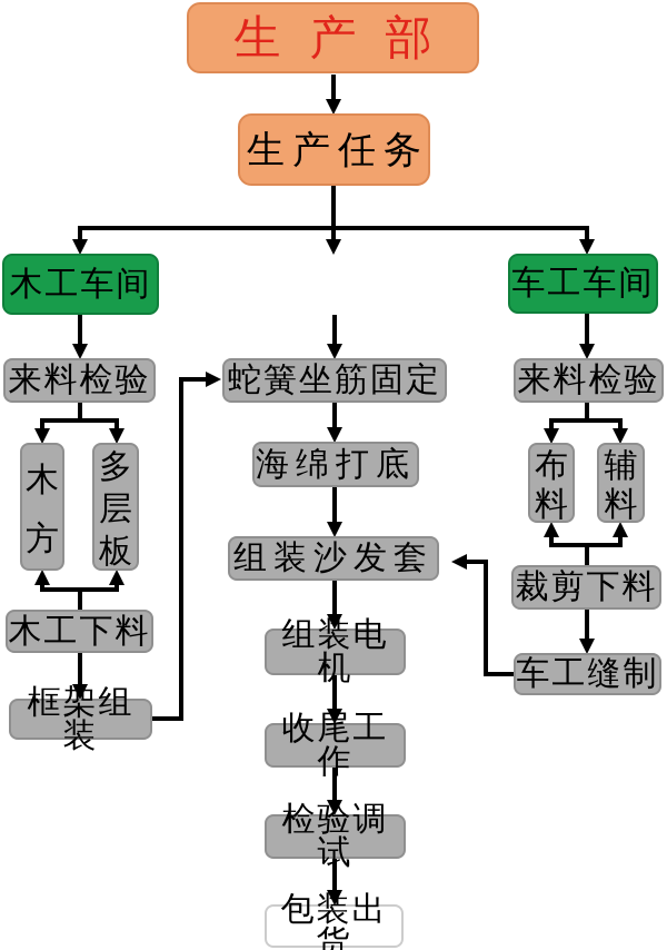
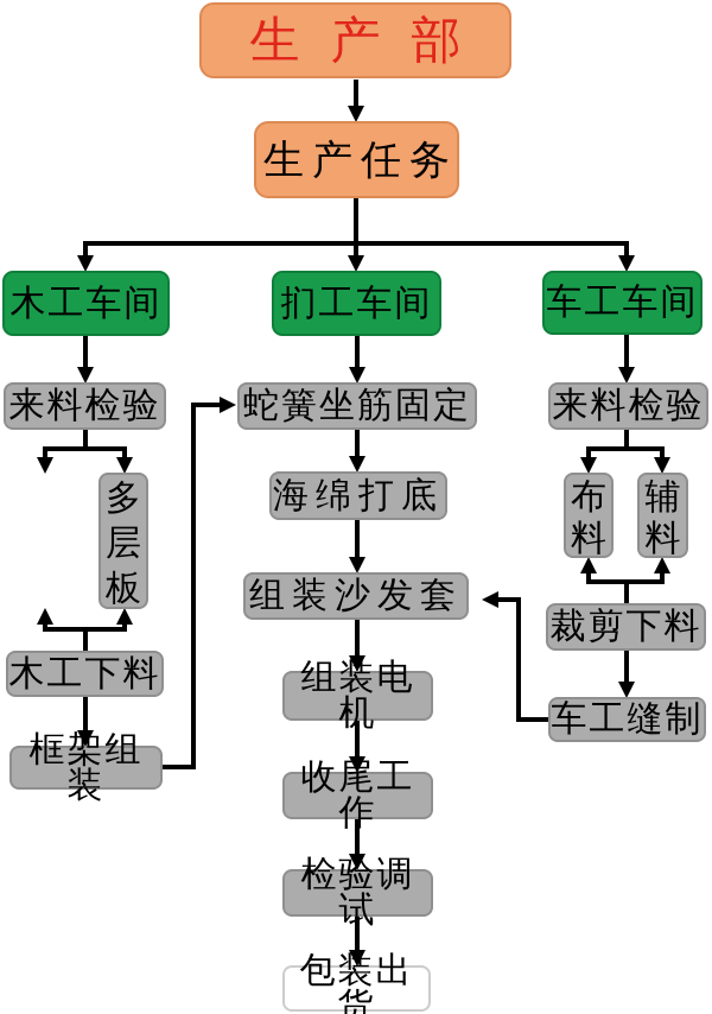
  生产部
  生产任务
  木工车间
+ 扪工车间
  车工车间
  来料检验
- 木方
  多层板
  木工下料
  框架组装
  蛇簧坐筋固定
  海绵打底
  组装沙发套
  组装电机
  收尾工作
  检验调试
  包装出货
  来料检验
  布料
  辅料
  裁剪下料
  车工缝制
